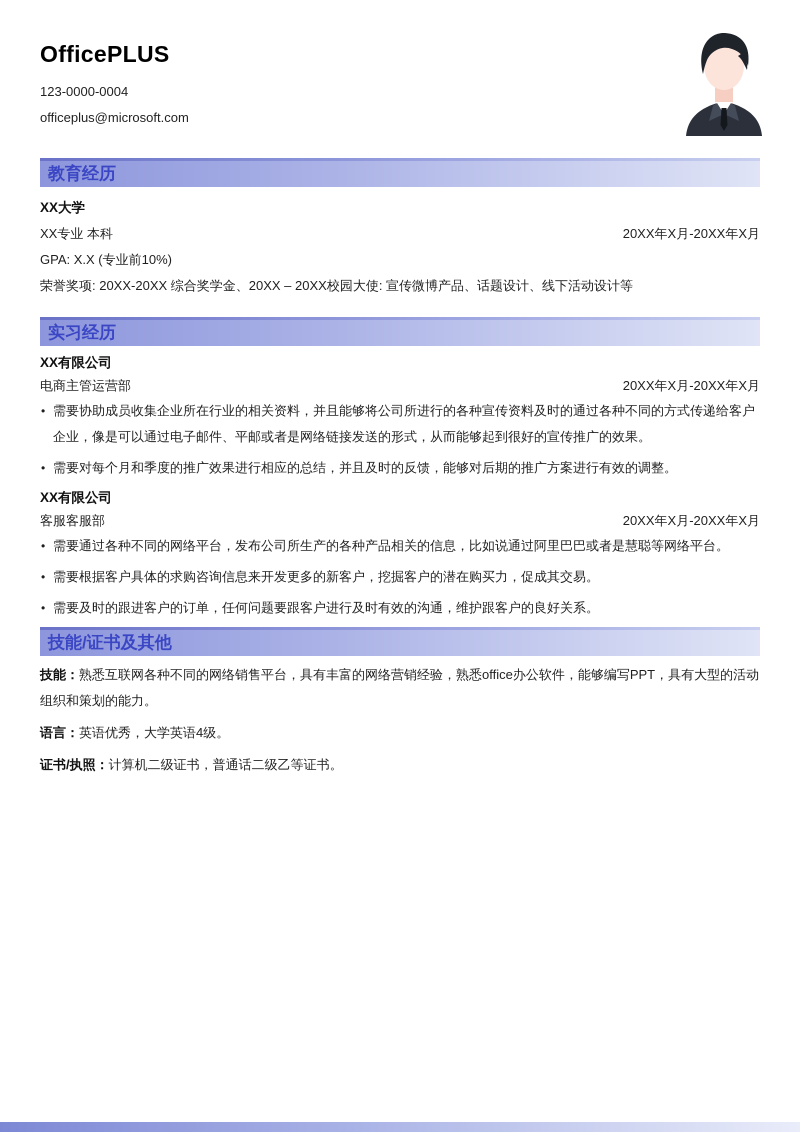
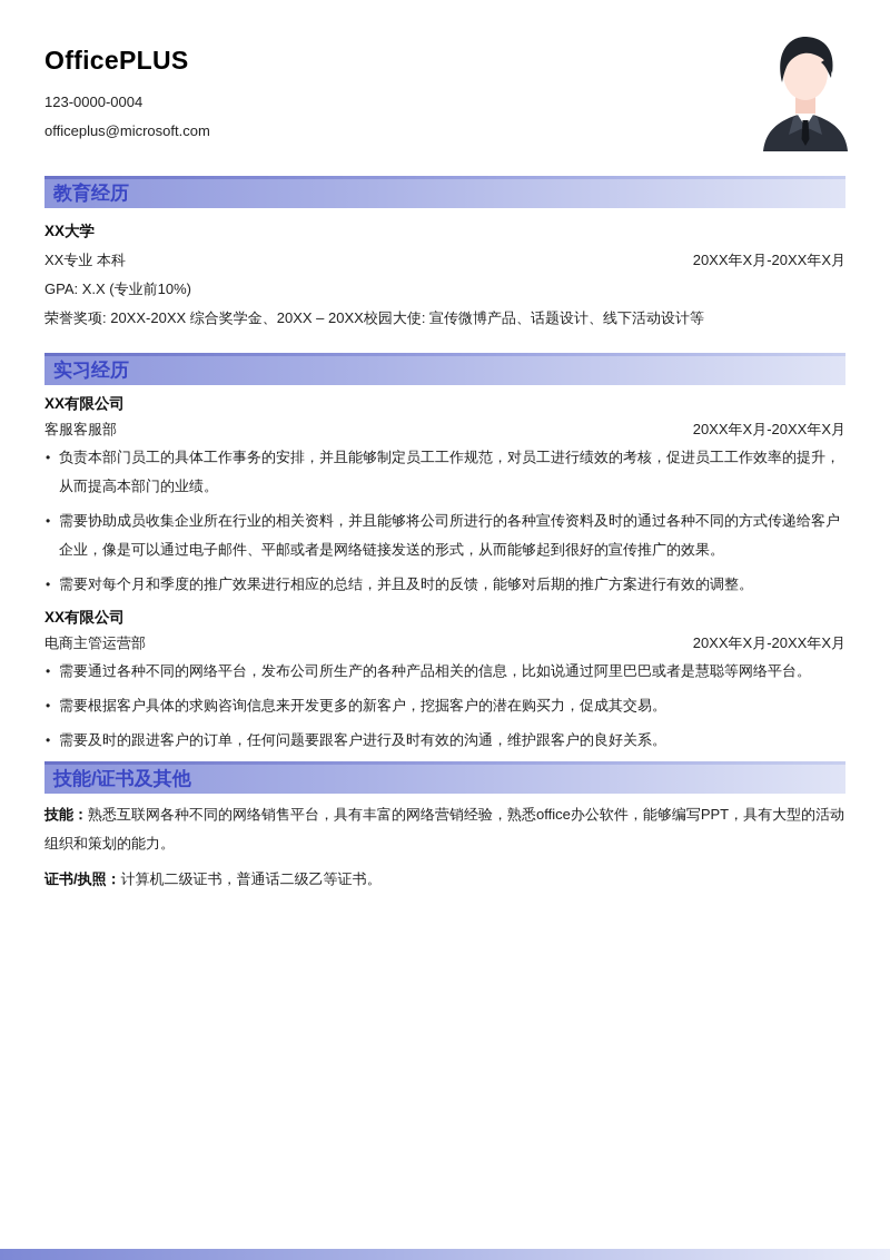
  OfficePLUS
  123-0000-0004
  officeplus@microsoft.com
  教育经历
  XX大学
  XX专业 本科
  20XX年X月-20XX年X月
  GPA: X.X (专业前10%)
  荣誉奖项: 20XX-20XX 综合奖学金、20XX – 20XX校园大使: 宣传微博产品、话题设计、线下活动设计等
  实习经历
  XX有限公司
- 电商主管运营部
+ 客服客服部
  20XX年X月-20XX年X月
+ 负责本部门员工的具体工作事务的安排，并且能够制定员工工作规范，对员工进行绩效的考核，促进员工工作效率的提升，从而提高本部门的业绩。
  需要协助成员收集企业所在行业的相关资料，并且能够将公司所进行的各种宣传资料及时的通过各种不同的方式传递给客户企业，像是可以通过电子邮件、平邮或者是网络链接发送的形式，从而能够起到很好的宣传推广的效果。
  需要对每个月和季度的推广效果进行相应的总结，并且及时的反馈，能够对后期的推广方案进行有效的调整。
  XX有限公司
- 客服客服部
+ 电商主管运营部
  20XX年X月-20XX年X月
  需要通过各种不同的网络平台，发布公司所生产的各种产品相关的信息，比如说通过阿里巴巴或者是慧聪等网络平台。
  需要根据客户具体的求购咨询信息来开发更多的新客户，挖掘客户的潜在购买力，促成其交易。
  需要及时的跟进客户的订单，任何问题要跟客户进行及时有效的沟通，维护跟客户的良好关系。
  技能/证书及其他
  技能：熟悉互联网各种不同的网络销售平台，具有丰富的网络营销经验，熟悉office办公软件，能够编写PPT，具有大型的活动组织和策划的能力。
- 语言：英语优秀，大学英语4级。
  证书/执照：计算机二级证书，普通话二级乙等证书。
